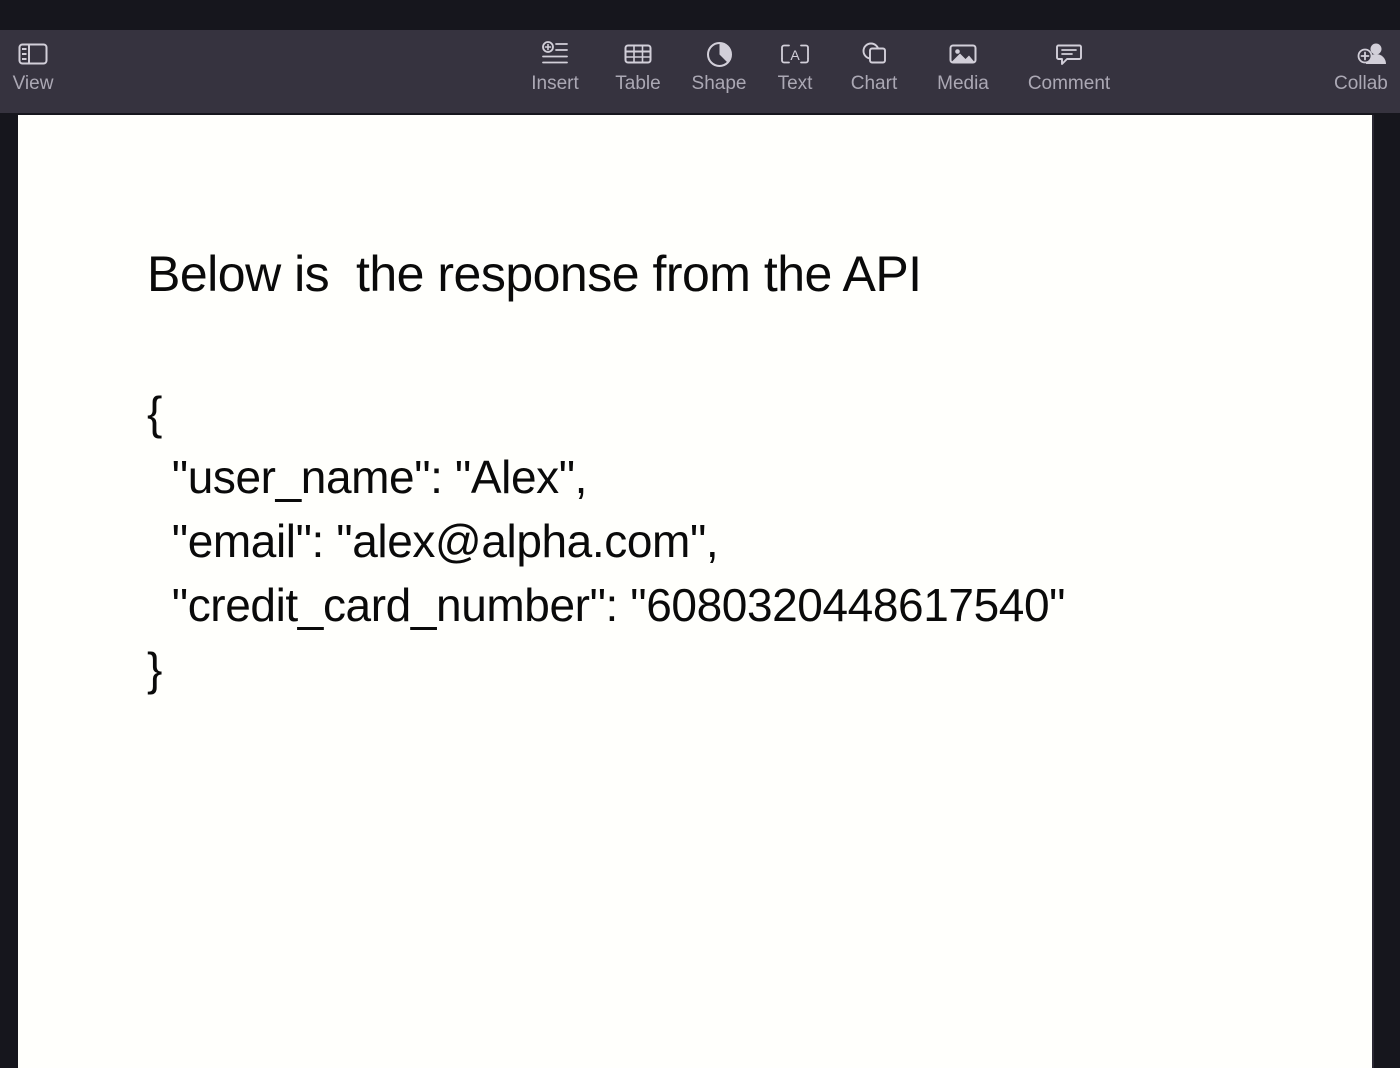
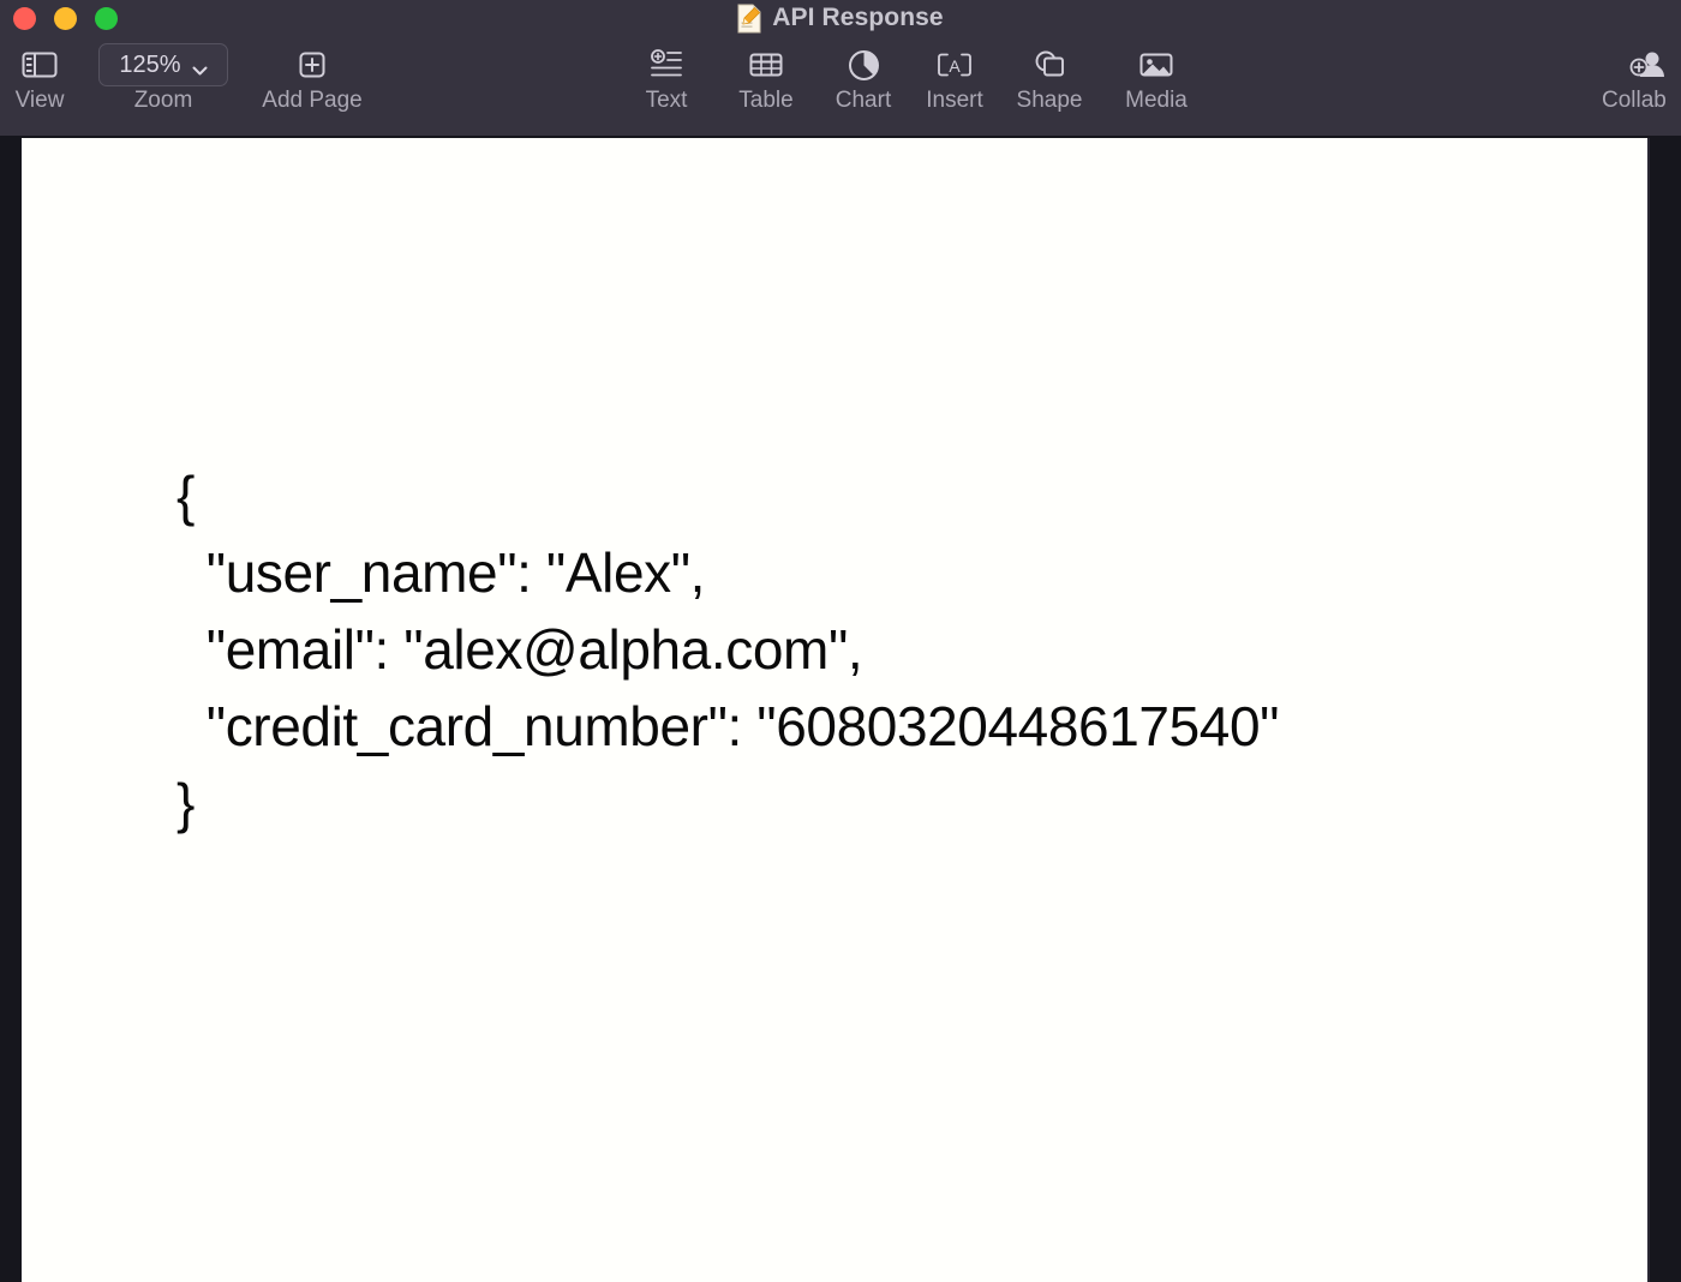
+ API Response
  View
+ 125%
+ Zoom
+ Add Page
- Insert
+ Text
  Table
- Shape
+ Chart
  A
- Text
+ Insert
- Chart
+ Shape
  Media
- Comment
  Collab
- Below is the response from the API
  {
  "user_name": "Alex",
  "email": "alex@alpha.com",
  "credit_card_number": "6080320448617540"
  }
